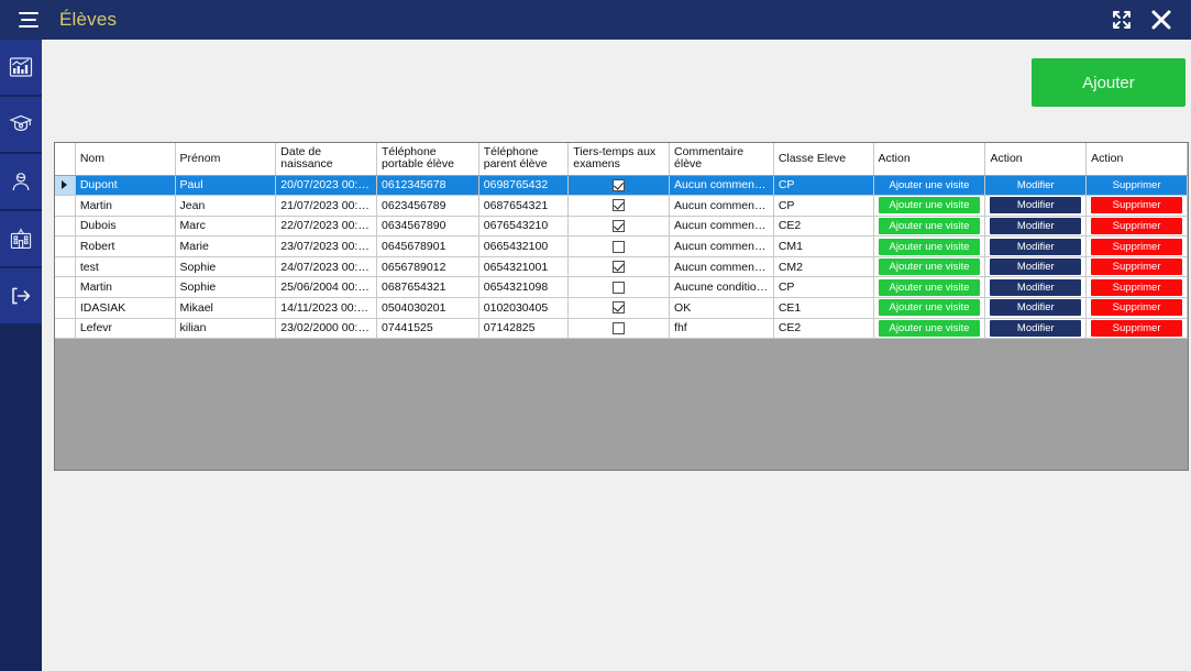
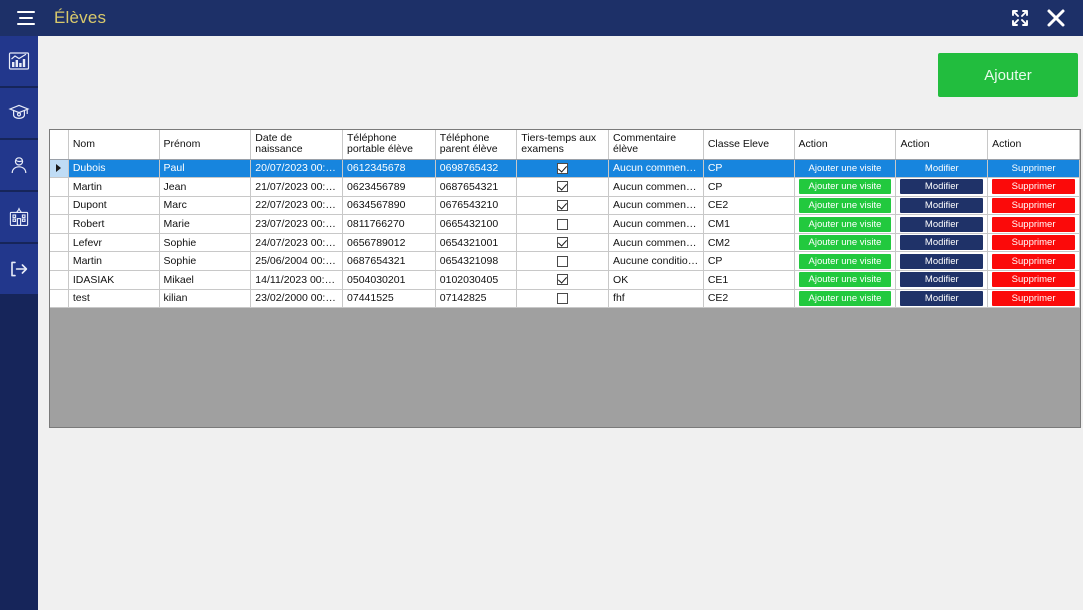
  Élèves
  Ajouter
  	Nom	Prénom	Date de naissance	Téléphone portable élève	Téléphone parent élève	Tiers-temps aux examens	Commentaire élève	Classe Eleve	Action	Action	Action
- 	Dupont	Paul	20/07/2023 00:00..	0612345678	0698765432		Aucun commentair	CP	Ajouter une visite	Modifier	Supprimer
+ 	Dubois	Paul	20/07/2023 00:00..	0612345678	0698765432		Aucun commentair	CP	Ajouter une visite	Modifier	Supprimer
  	Martin	Jean	21/07/2023 00:00..	0623456789	0687654321		Aucun commentair	CP	Ajouter une visite	Modifier	Supprimer
- 	Dubois	Marc	22/07/2023 00:00..	0634567890	0676543210		Aucun commentair	CE2	Ajouter une visite	Modifier	Supprimer
+ 	Dupont	Marc	22/07/2023 00:00..	0634567890	0676543210		Aucun commentair	CE2	Ajouter une visite	Modifier	Supprimer
- 	Robert	Marie	23/07/2023 00:00..	0645678901	0665432100		Aucun commentair	CM1	Ajouter une visite	Modifier	Supprimer
+ 	Robert	Marie	23/07/2023 00:00..	0811766270	0665432100		Aucun commentair	CM1	Ajouter une visite	Modifier	Supprimer
- 	test	Sophie	24/07/2023 00:00..	0656789012	0654321001		Aucun commentair	CM2	Ajouter une visite	Modifier	Supprimer
+ 	Lefevr	Sophie	24/07/2023 00:00..	0656789012	0654321001		Aucun commentair	CM2	Ajouter une visite	Modifier	Supprimer
  	Martin	Sophie	25/06/2004 00:00..	0687654321	0654321098		Aucune condition ..	CP	Ajouter une visite	Modifier	Supprimer
  	IDASIAK	Mikael	14/11/2023 00:00..	0504030201	0102030405		OK	CE1	Ajouter une visite	Modifier	Supprimer
- 	Lefevr	kilian	23/02/2000 00:00..	07441525	07142825		fhf	CE2	Ajouter une visite	Modifier	Supprimer
+ 	test	kilian	23/02/2000 00:00..	07441525	07142825		fhf	CE2	Ajouter une visite	Modifier	Supprimer
